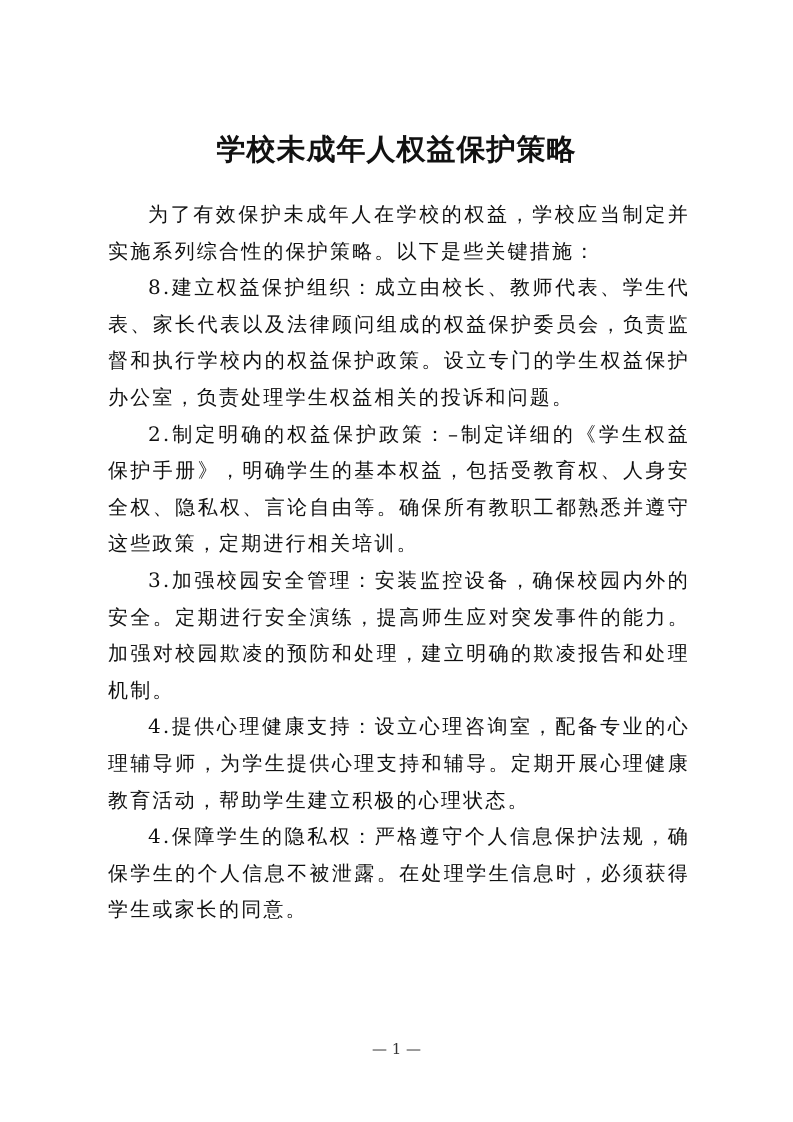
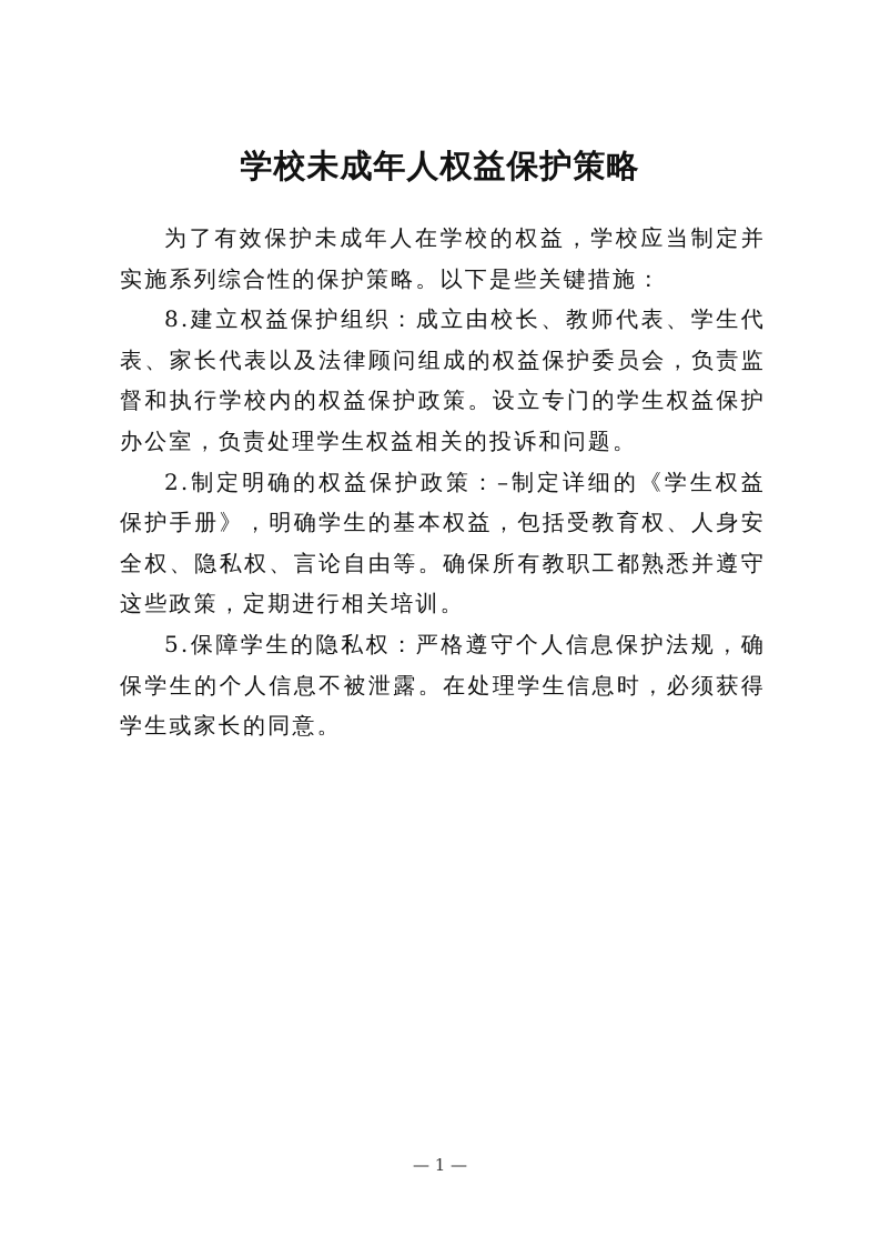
  学校未成年人权益保护策略
  为了有效保护未成年人在学校的权益，学校应当制定并实施系列综合性的保护策略。以下是些关键措施：
  8.建立权益保护组织：成立由校长、教师代表、学生代表、家长代表以及法律顾问组成的权益保护委员会，负责监督和执行学校内的权益保护政策。设立专门的学生权益保护办公室，负责处理学生权益相关的投诉和问题。
  2.制定明确的权益保护政策：–制定详细的《学生权益保护手册》，明确学生的基本权益，包括受教育权、人身安全权、隐私权、言论自由等。确保所有教职工都熟悉并遵守这些政策，定期进行相关培训。
- 3.加强校园安全管理：安装监控设备，确保校园内外的安全。定期进行安全演练，提高师生应对突发事件的能力。加强对校园欺凌的预防和处理，建立明确的欺凌报告和处理机制。
- 4.提供心理健康支持：设立心理咨询室，配备专业的心理辅导师，为学生提供心理支持和辅导。定期开展心理健康教育活动，帮助学生建立积极的心理状态。
- 4.保障学生的隐私权：严格遵守个人信息保护法规，确保学生的个人信息不被泄露。在处理学生信息时，必须获得学生或家长的同意。
+ 5.保障学生的隐私权：严格遵守个人信息保护法规，确保学生的个人信息不被泄露。在处理学生信息时，必须获得学生或家长的同意。
  — 1 —
